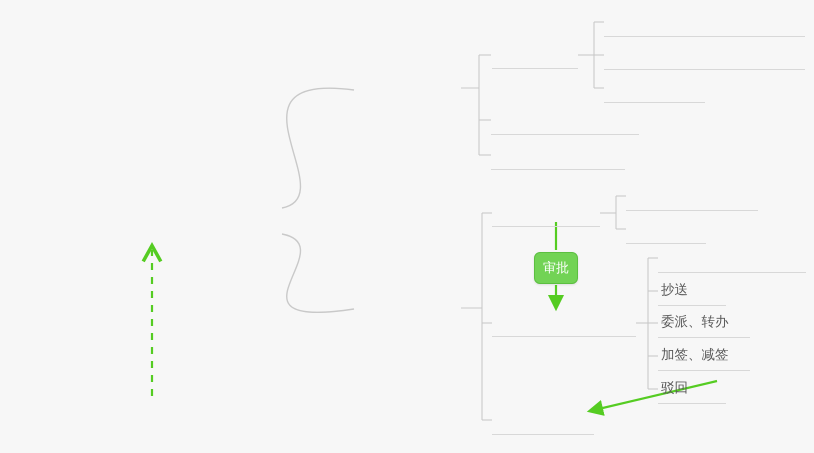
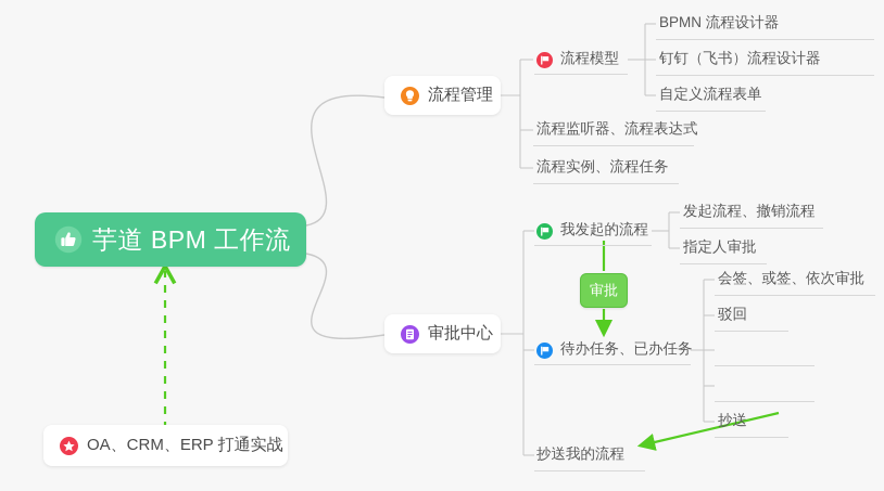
+ 芋道 BPM 工作流
+ 流程管理
+ 审批中心
+ 流程模型
+ BPMN 流程设计器
+ 钉钉（飞书）流程设计器
+ 自定义流程表单
+ 流程监听器、流程表达式
+ 流程实例、流程任务
+ 我发起的流程
+ 发起流程、撤销流程
+ 指定人审批
+ 待办任务、已办任务
+ 会签、或签、依次审批
- 抄送
+ 驳回
- 委派、转办
- 加签、减签
- 驳回
+ 抄送
+ 抄送我的流程
  审批
+ OA、CRM、ERP 打通实战
